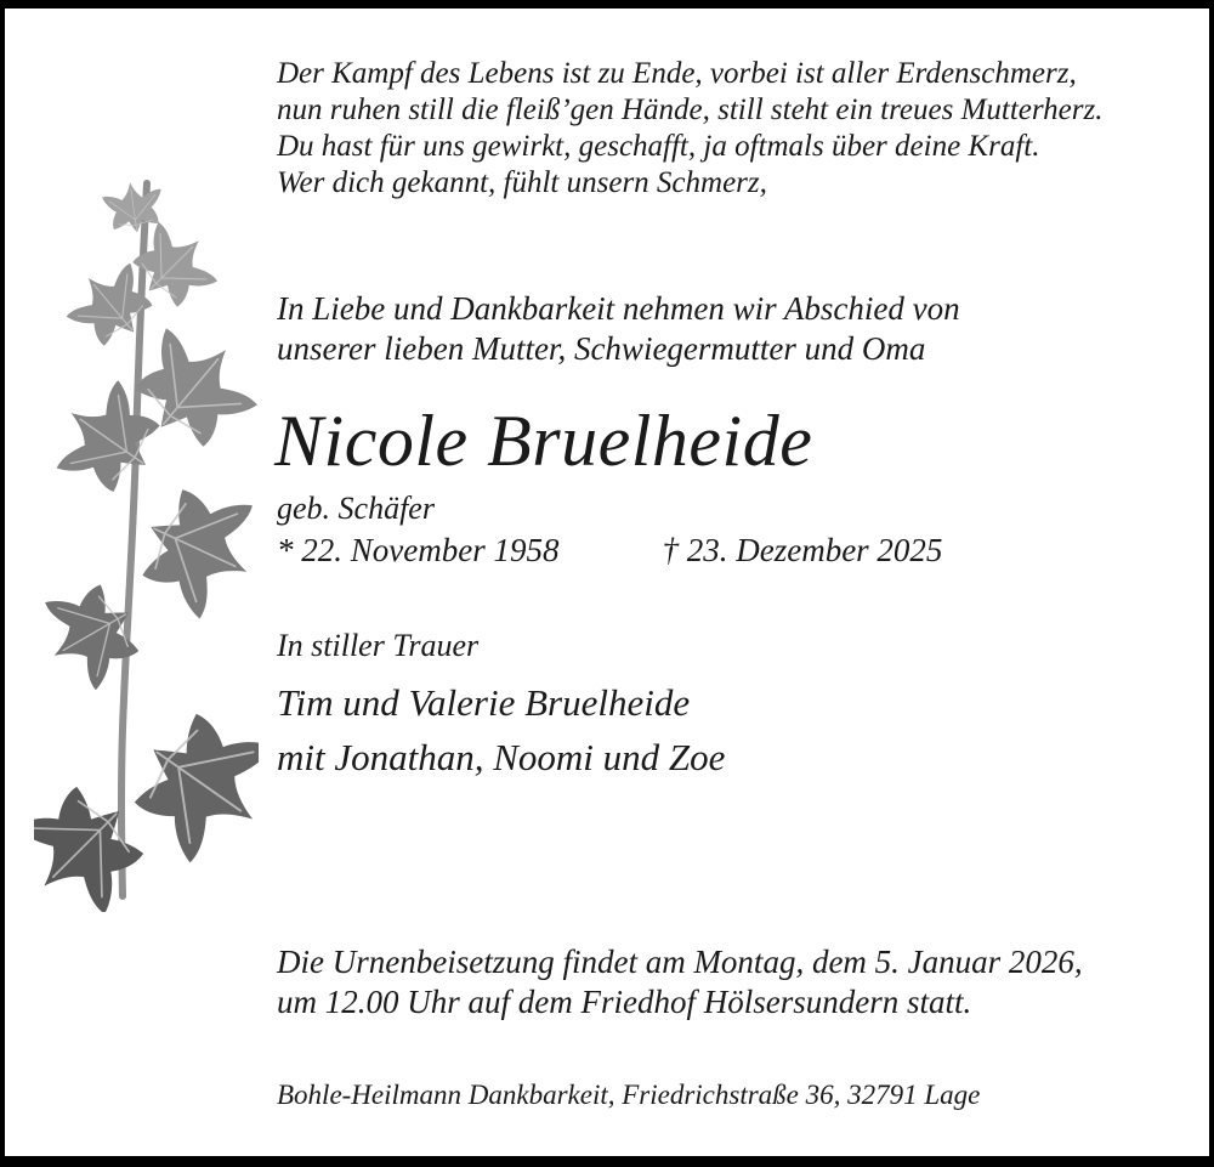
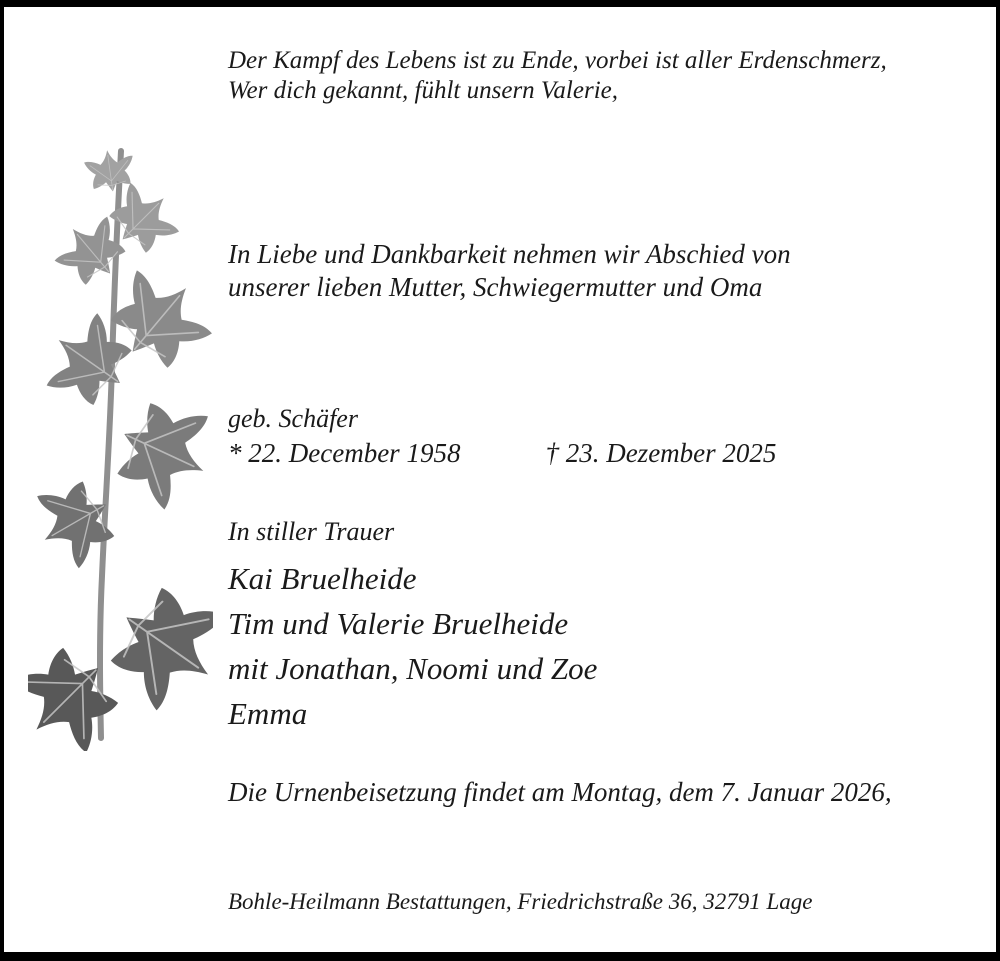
  Der Kampf des Lebens ist zu Ende, vorbei ist aller Erdenschmerz,
- nun ruhen still die fleiß’gen Hände, still steht ein treues Mutterherz.
- Du hast für uns gewirkt, geschafft, ja oftmals über deine Kraft.
- Wer dich gekannt, fühlt unsern Schmerz,
+ Wer dich gekannt, fühlt unsern Valerie,
  In Liebe und Dankbarkeit nehmen wir Abschied von
  unserer lieben Mutter, Schwiegermutter und Oma
- Nicole Bruelheide
  geb. Schäfer
- * 22. November 1958 † 23. Dezember 2025
+ * 22. December 1958 † 23. Dezember 2025
  In stiller Trauer
+ Kai Bruelheide
  Tim und Valerie Bruelheide
  mit Jonathan, Noomi und Zoe
+ Emma
- Die Urnenbeisetzung findet am Montag, dem 5. Januar 2026,
+ Die Urnenbeisetzung findet am Montag, dem 7. Januar 2026,
- um 12.00 Uhr auf dem Friedhof Hölsersundern statt.
- Bohle-Heilmann Dankbarkeit, Friedrichstraße 36, 32791 Lage
+ Bohle-Heilmann Bestattungen, Friedrichstraße 36, 32791 Lage
